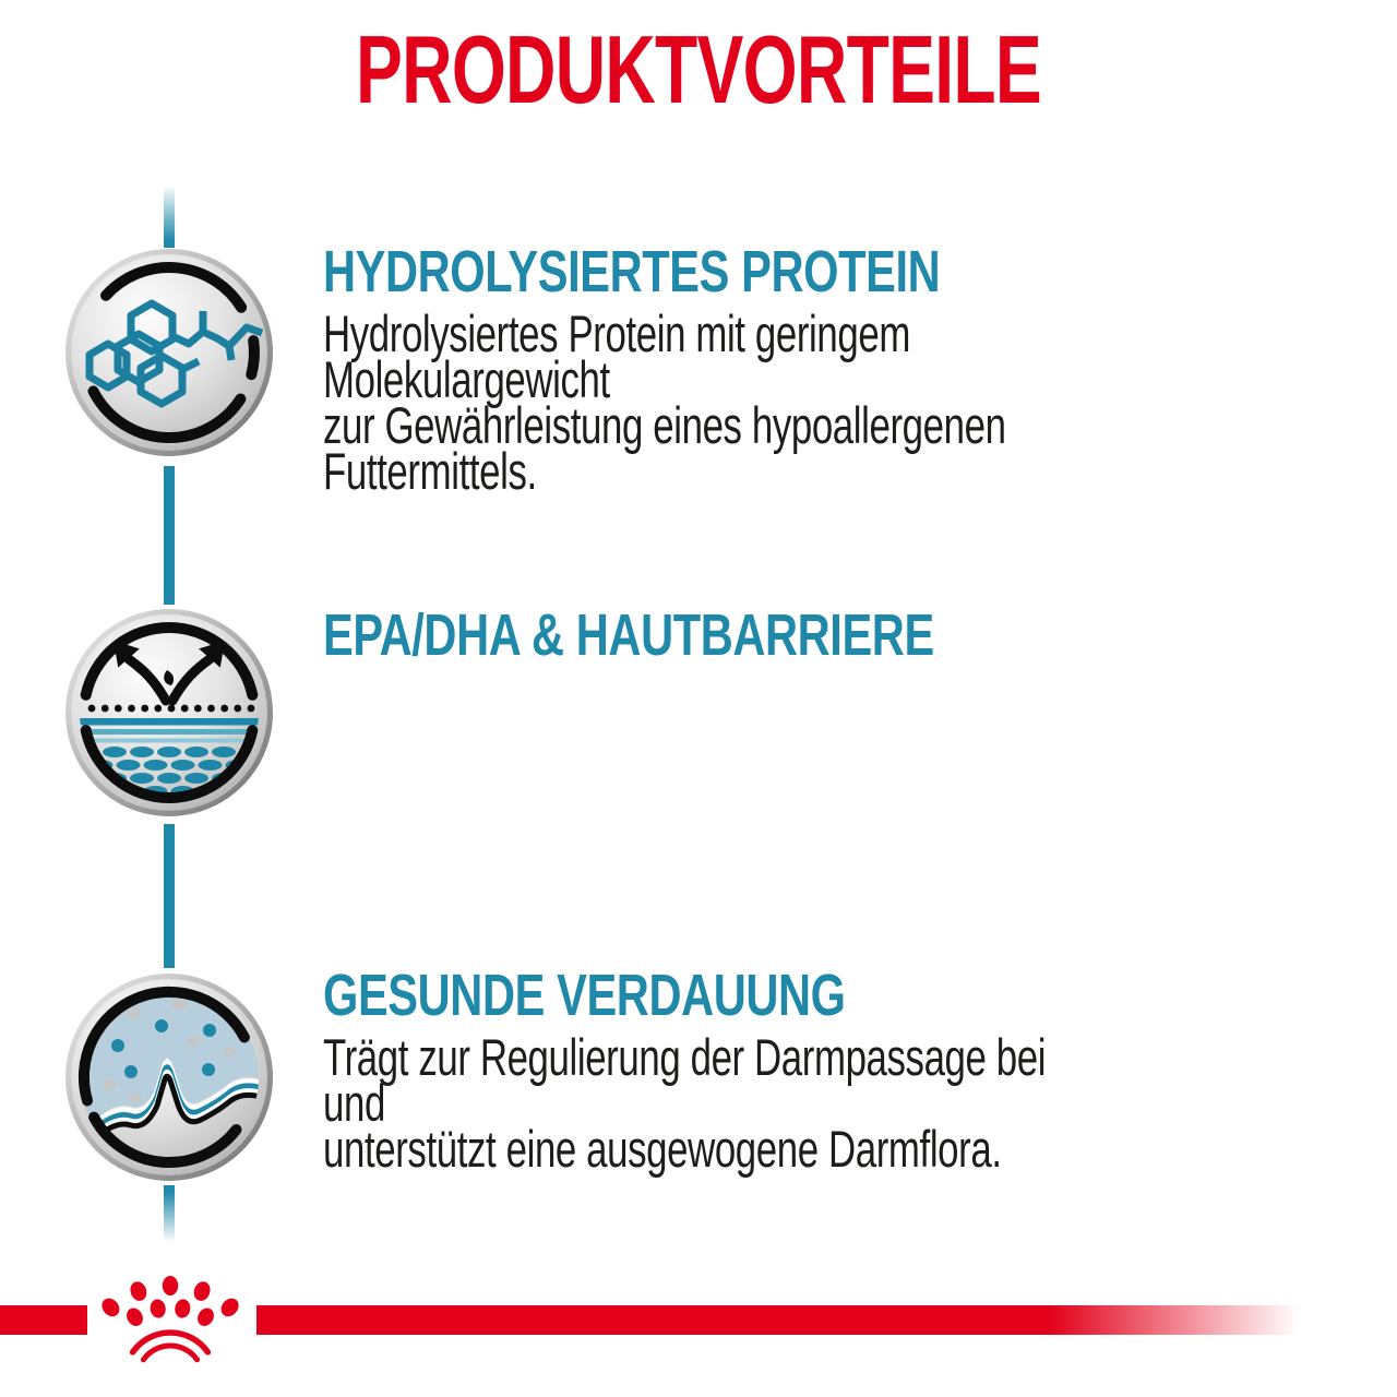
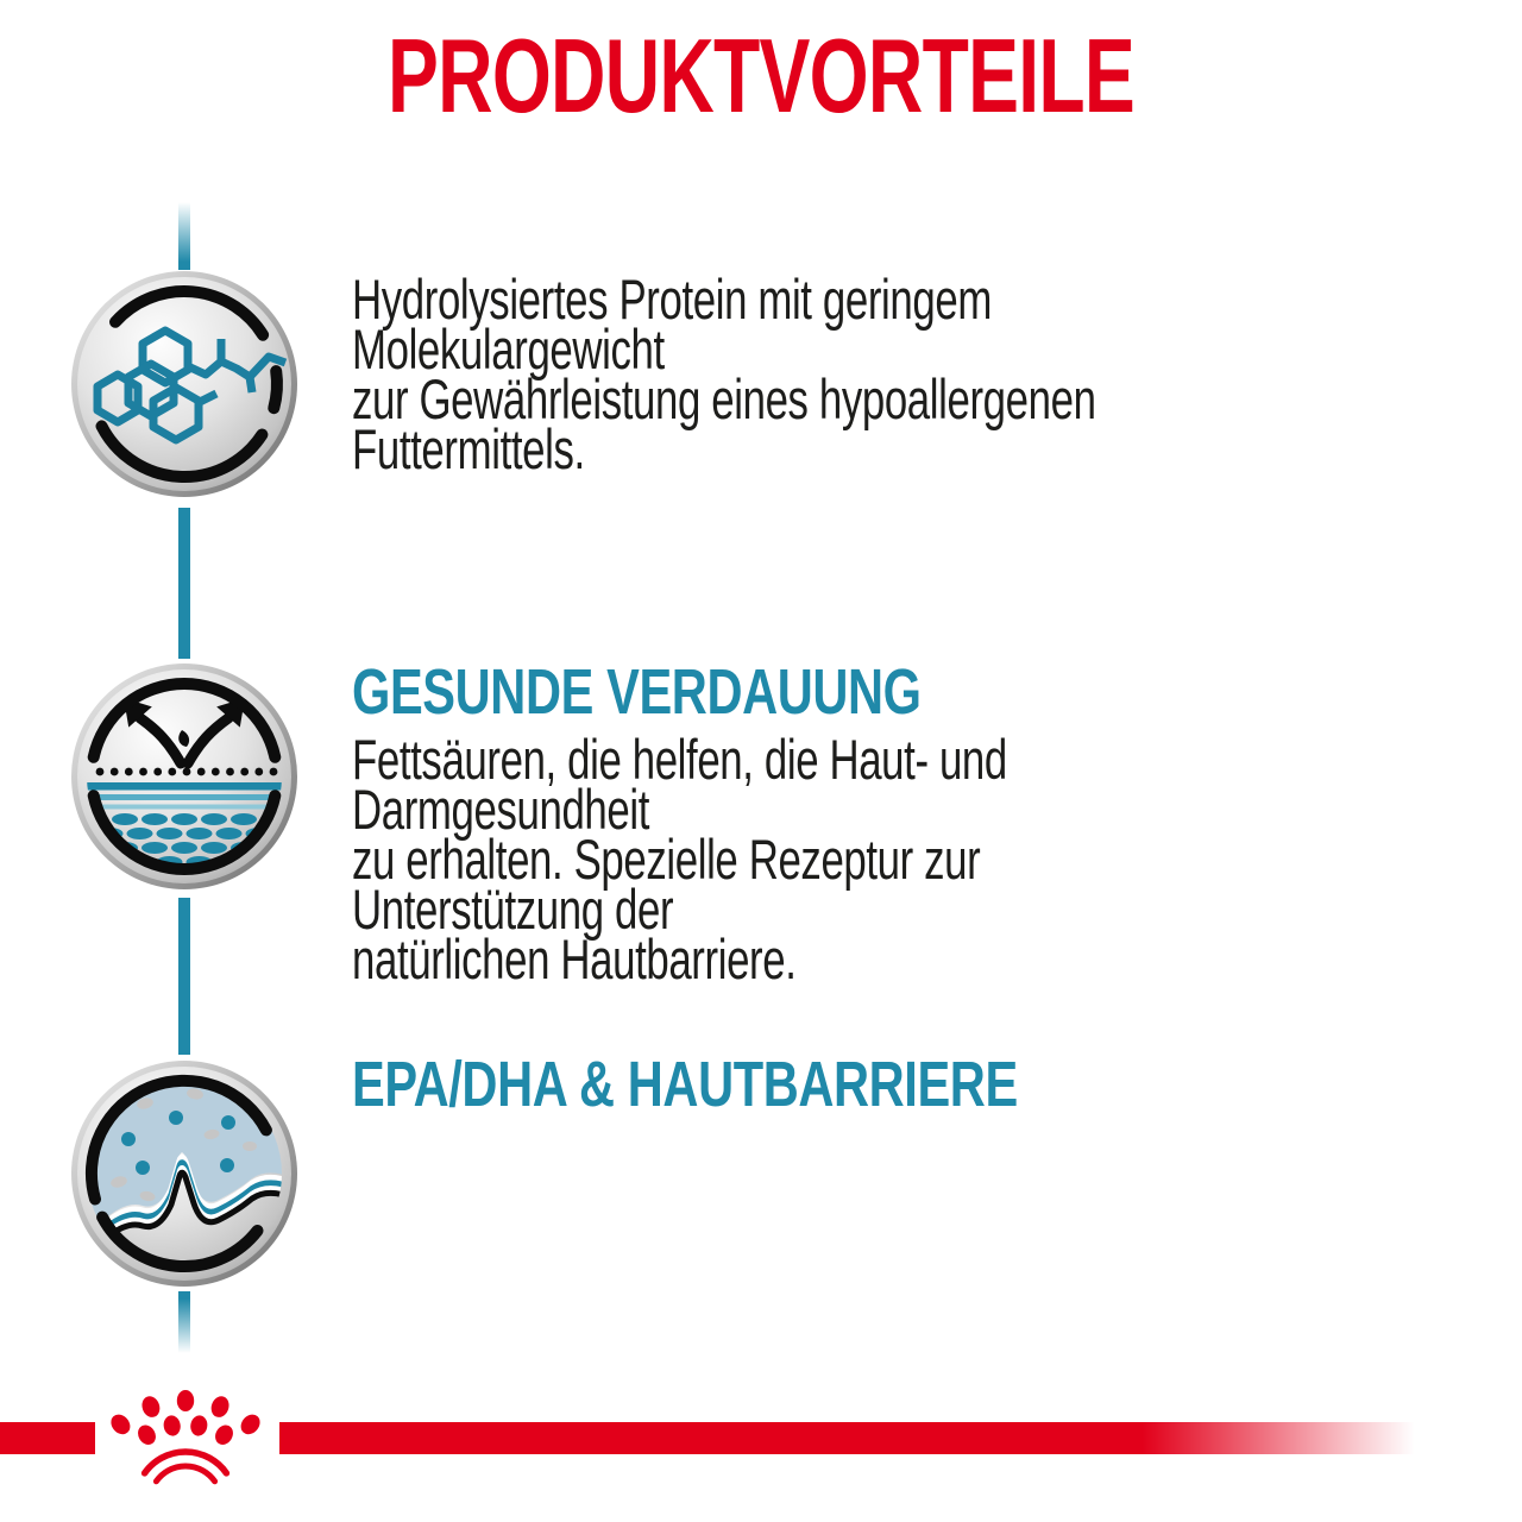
  PRODUKTVORTEILE
- HYDROLYSIERTES PROTEIN
  Hydrolysiertes Protein mit geringem Molekulargewicht
  zur Gewährleistung eines hypoallergenen
  Futtermittels.
- EPA/DHA & HAUTBARRIERE
+ GESUNDE VERDAUUNG
+ Fettsäuren, die helfen, die Haut- und Darmgesundheit
+ zu erhalten. Spezielle Rezeptur zur Unterstützung der
+ natürlichen Hautbarriere.
- GESUNDE VERDAUUNG
+ EPA/DHA & HAUTBARRIERE
- Trägt zur Regulierung der Darmpassage bei und
- unterstützt eine ausgewogene Darmflora.
